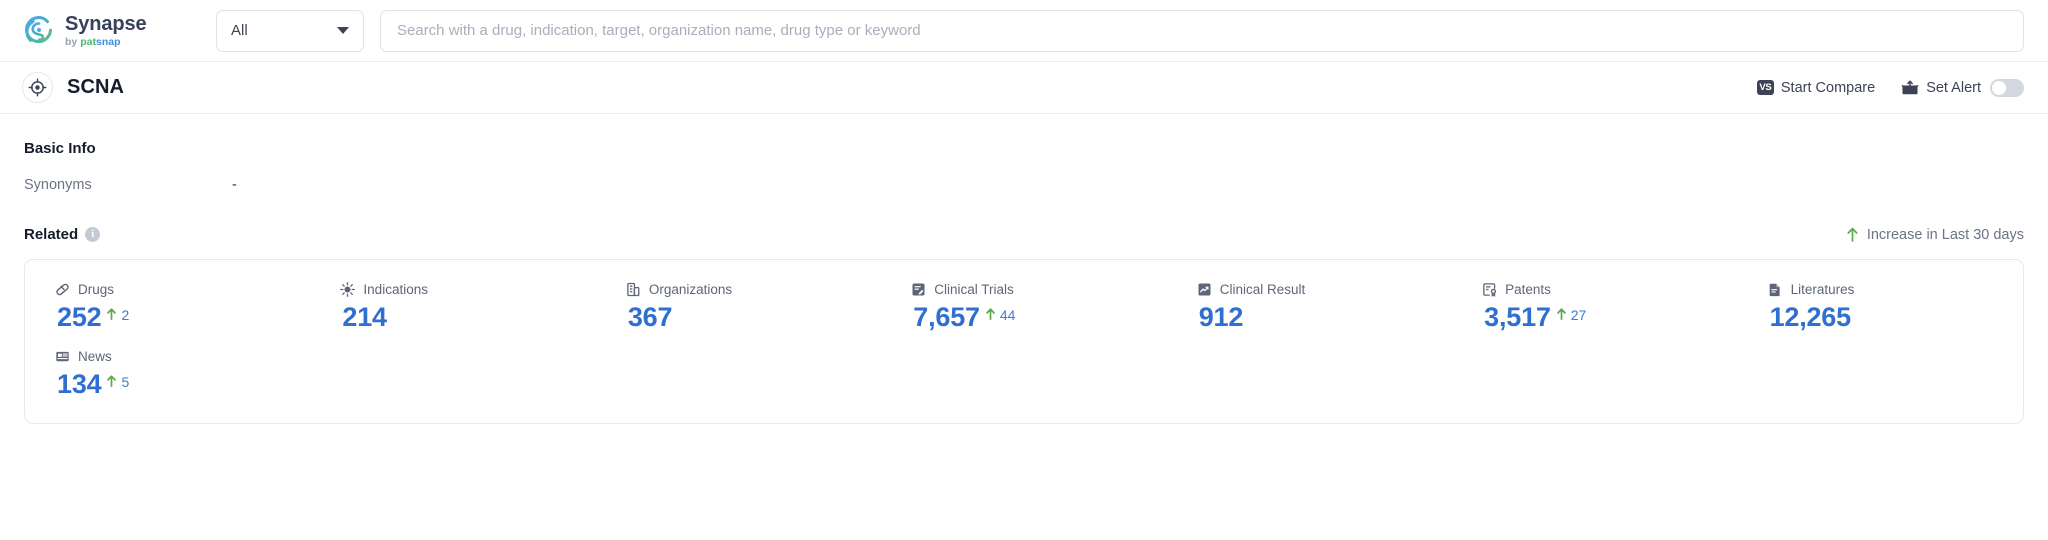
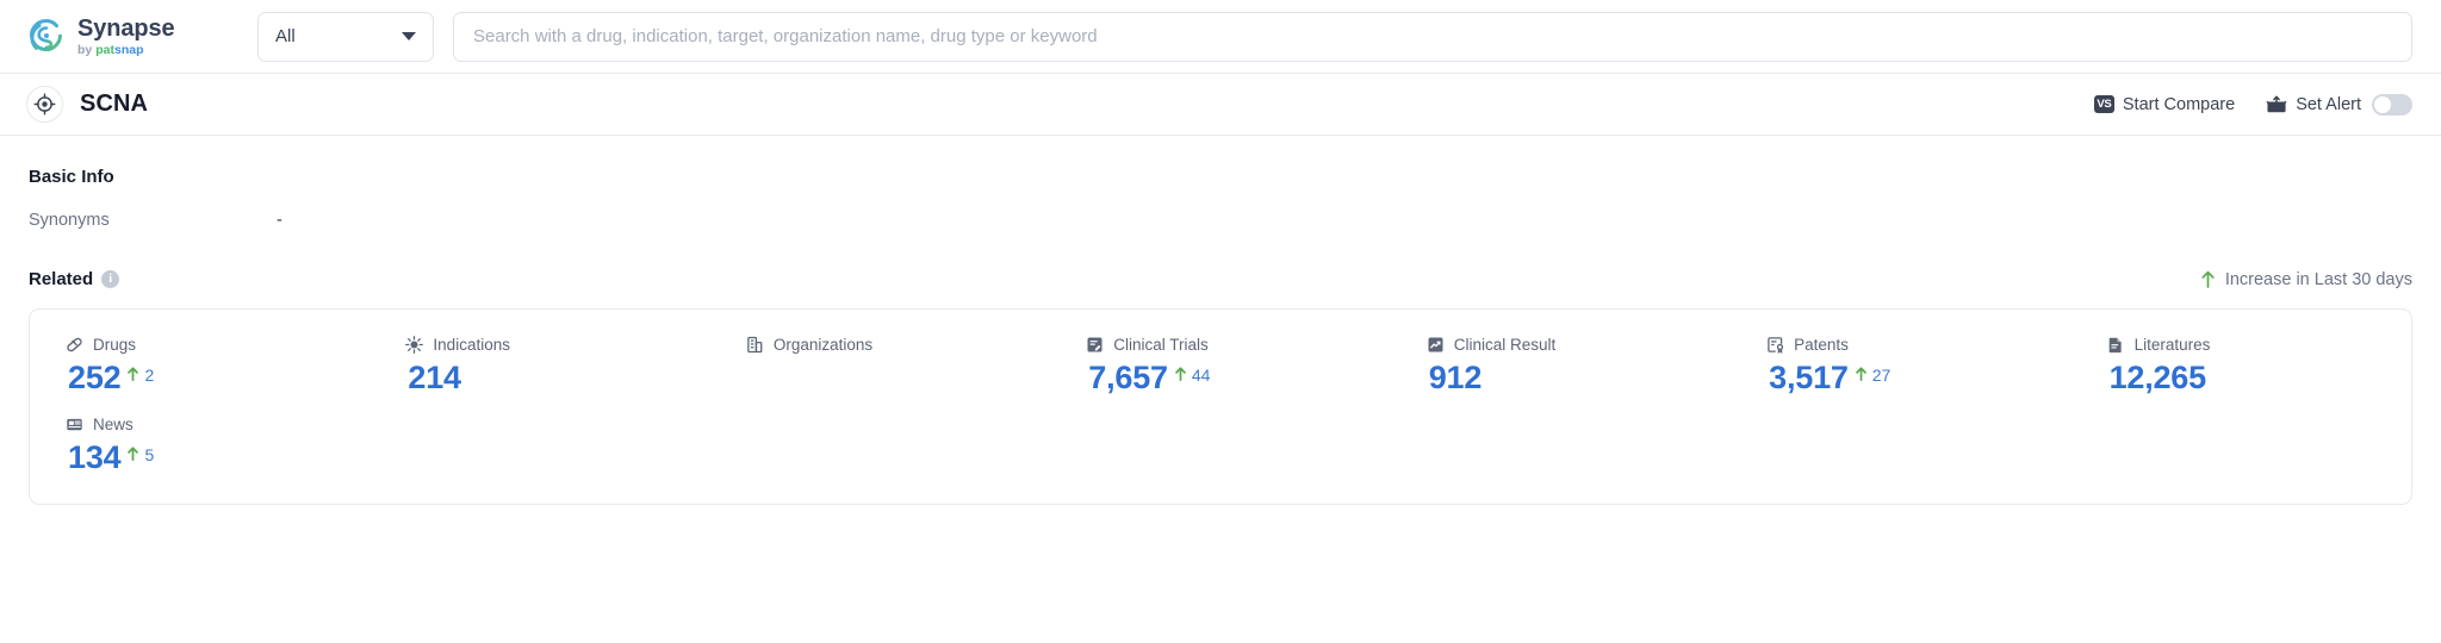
  Synapse
  by
  patsnap
  All
  Search with a drug, indication, target, organization name, drug type or keyword
  SCNA
  VS
  Start Compare
  Set Alert
  Basic Info
  Synonyms
  -
  Related
  i
  Increase in Last 30 days
  Drugs
  252
  2
  Indications
  214
  Organizations
- 367
  Clinical Trials
  7,657
  44
  Clinical Result
  912
  Patents
  3,517
  27
  Literatures
  12,265
  News
  134
  5
